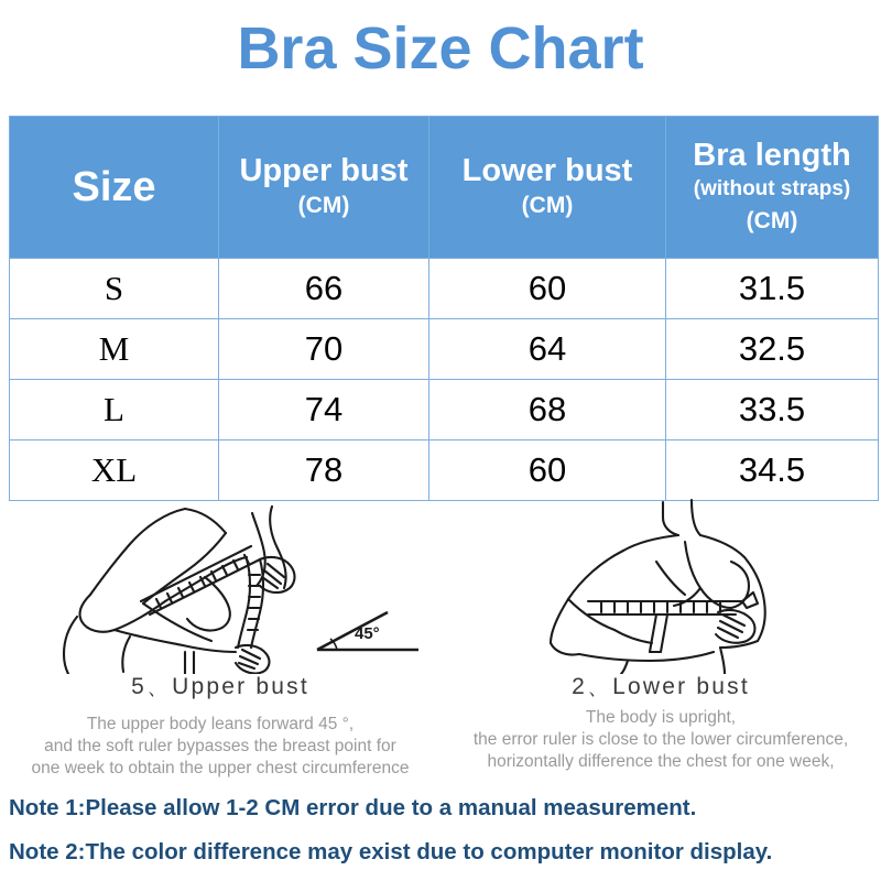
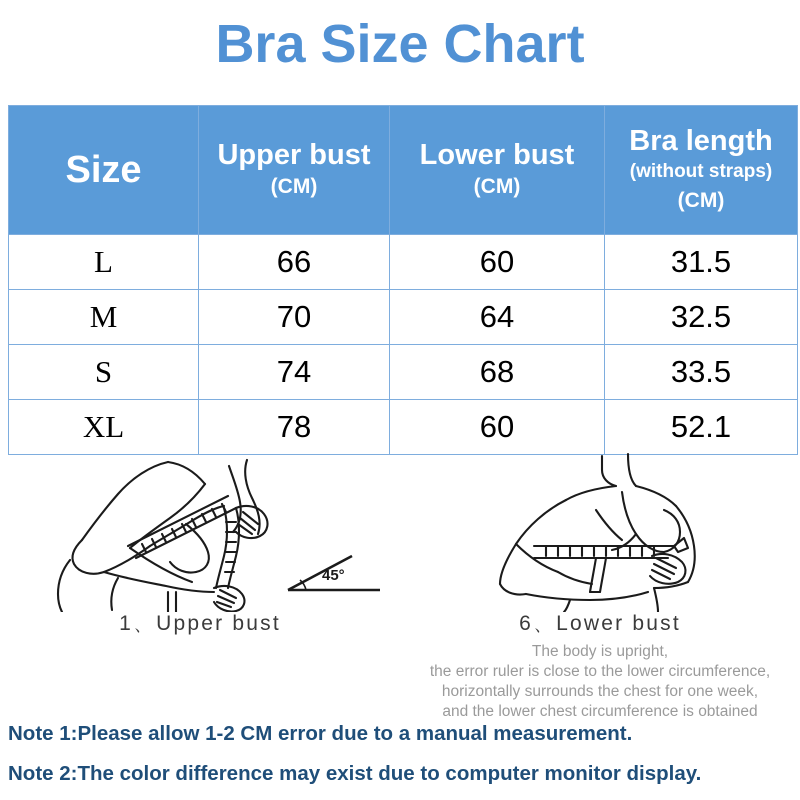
  Bra Size Chart
  Size	Upper bust (CM)	Lower bust (CM)	Bra length (without straps) (CM)
- S	66	60	31.5
+ L	66	60	31.5
  M	70	64	32.5
- L	74	68	33.5
+ S	74	68	33.5
- XL	78	60	34.5
+ XL	78	60	52.1
  45°
- 5、Upper bust
+ 1、Upper bust
- The upper body leans forward 45 °,
- and the soft ruler bypasses the breast point for
- one week to obtain the upper chest circumference
- 2、Lower bust
+ 6、Lower bust
  The body is upright,
  the error ruler is close to the lower circumference,
- horizontally difference the chest for one week,
+ horizontally surrounds the chest for one week,
+ and the lower chest circumference is obtained
  Note 1:Please allow 1-2 CM error due to a manual measurement.
  Note 2:The color difference may exist due to computer monitor display.
